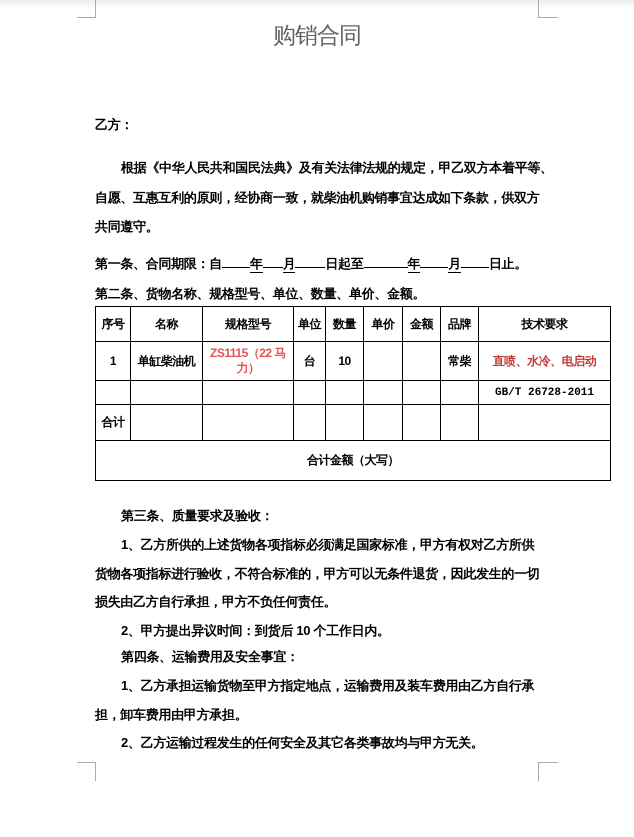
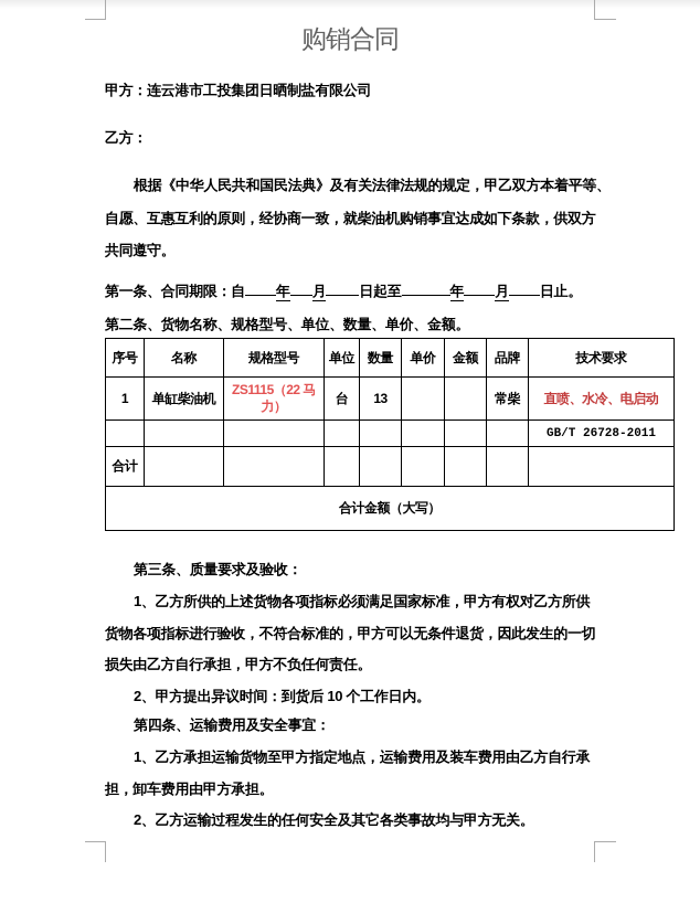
  购销合同
+ 甲方：连云港市工投集团日晒制盐有限公司
  乙方：
  根据《中华人民共和国民法典》及有关法律法规的规定，甲乙双方本着平等、
  自愿、互惠互利的原则，经协商一致，就柴油机购销事宜达成如下条款，供双方
  共同遵守。
  第一条、合同期限：自 年 月 日起至 年 月 日止。
  第二条、货物名称、规格型号、单位、数量、单价、金额。
  序号	名称	规格型号	单位	数量	单价	金额	品牌	技术要求
- 1	单缸柴油机	ZS1115（22 马力）	台	10			常柴	直喷、水冷、电启动
+ 1	单缸柴油机	ZS1115（22 马力）	台	13			常柴	直喷、水冷、电启动
  								GB/T 26728-2011
  合计
  合计金额（大写）
  第三条、质量要求及验收：
  1、乙方所供的上述货物各项指标必须满足国家标准，甲方有权对乙方所供
  货物各项指标进行验收，不符合标准的，甲方可以无条件退货，因此发生的一切
  损失由乙方自行承担，甲方不负任何责任。
  2、甲方提出异议时间：到货后 10 个工作日内。
  第四条、运输费用及安全事宜：
  1、乙方承担运输货物至甲方指定地点，运输费用及装车费用由乙方自行承
  担，卸车费用由甲方承担。
  2、乙方运输过程发生的任何安全及其它各类事故均与甲方无关。
